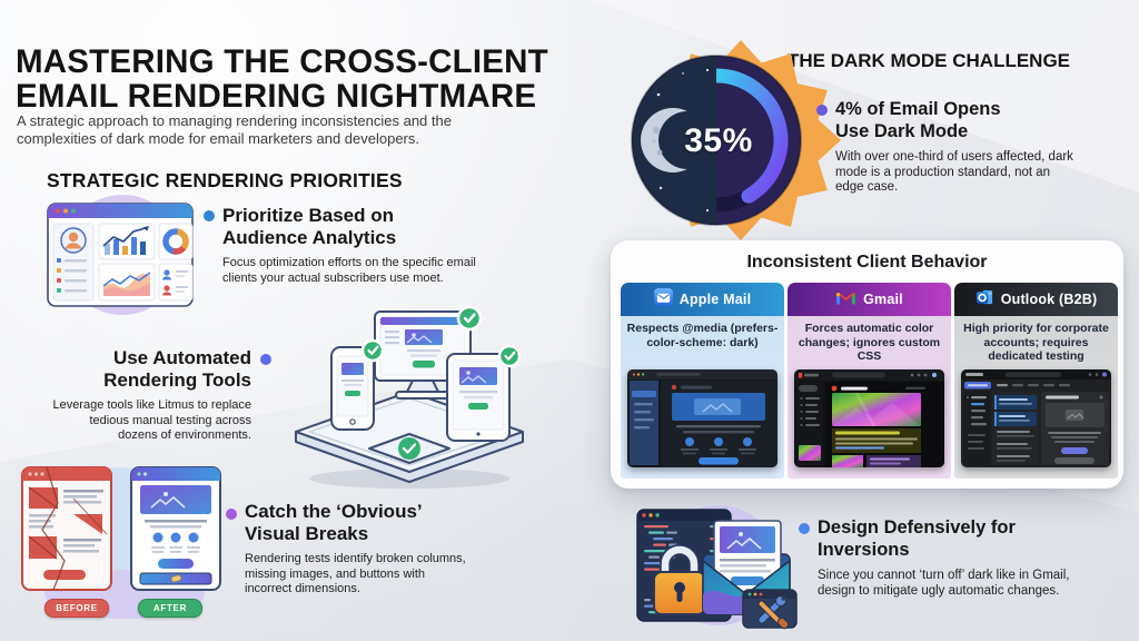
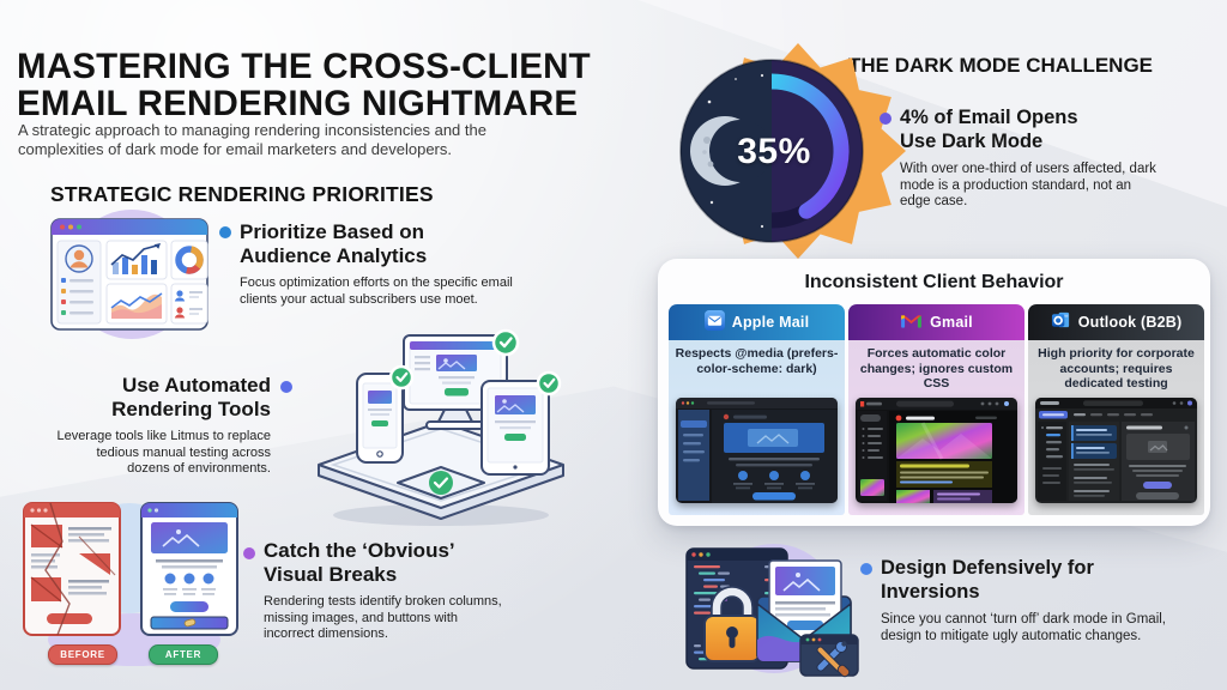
  MASTERING THE CROSS-CLIENT
  EMAIL RENDERING NIGHTMARE
  A strategic approach to managing rendering inconsistencies and the complexities of dark mode for email marketers and developers.
  STRATEGIC RENDERING PRIORITIES
  Prioritize Based on Audience Analytics
  Focus optimization efforts on the specific email clients your actual subscribers use moet.
  Use Automated Rendering Tools
  Leverage tools like Litmus to replace tedious manual testing across dozens of environments.
  BEFORE
  AFTER
  Catch the ‘Obvious’ Visual Breaks
  Rendering tests identify broken columns, missing images, and buttons with incorrect dimensions.
  THE DARK MODE CHALLENGE
  35%
  4% of Email Opens Use Dark Mode
  With over one-third of users affected, dark mode is a production standard, not an edge case.
  Inconsistent Client Behavior
  Apple Mail
  Respects @media (prefers-color-scheme: dark)
  Gmail
  Forces automatic color changes; ignores custom CSS
  Outlook (B2B)
  High priority for corporate accounts; requires dedicated testing
  Design Defensively for Inversions
- Since you cannot ‘turn off’ dark like in Gmail, design to mitigate ugly automatic changes.
+ Since you cannot ‘turn off’ dark mode in Gmail, design to mitigate ugly automatic changes.
